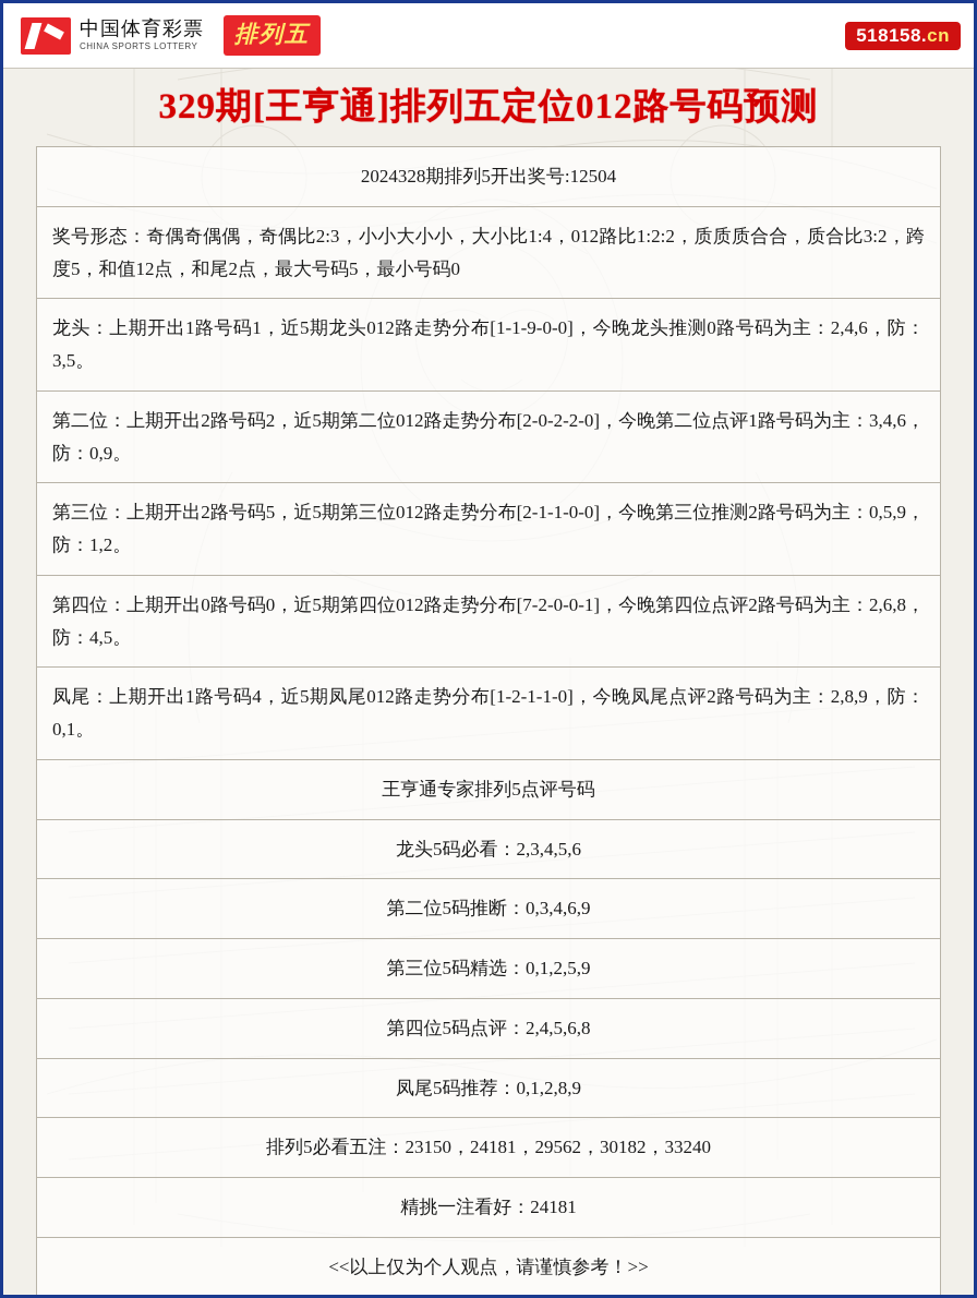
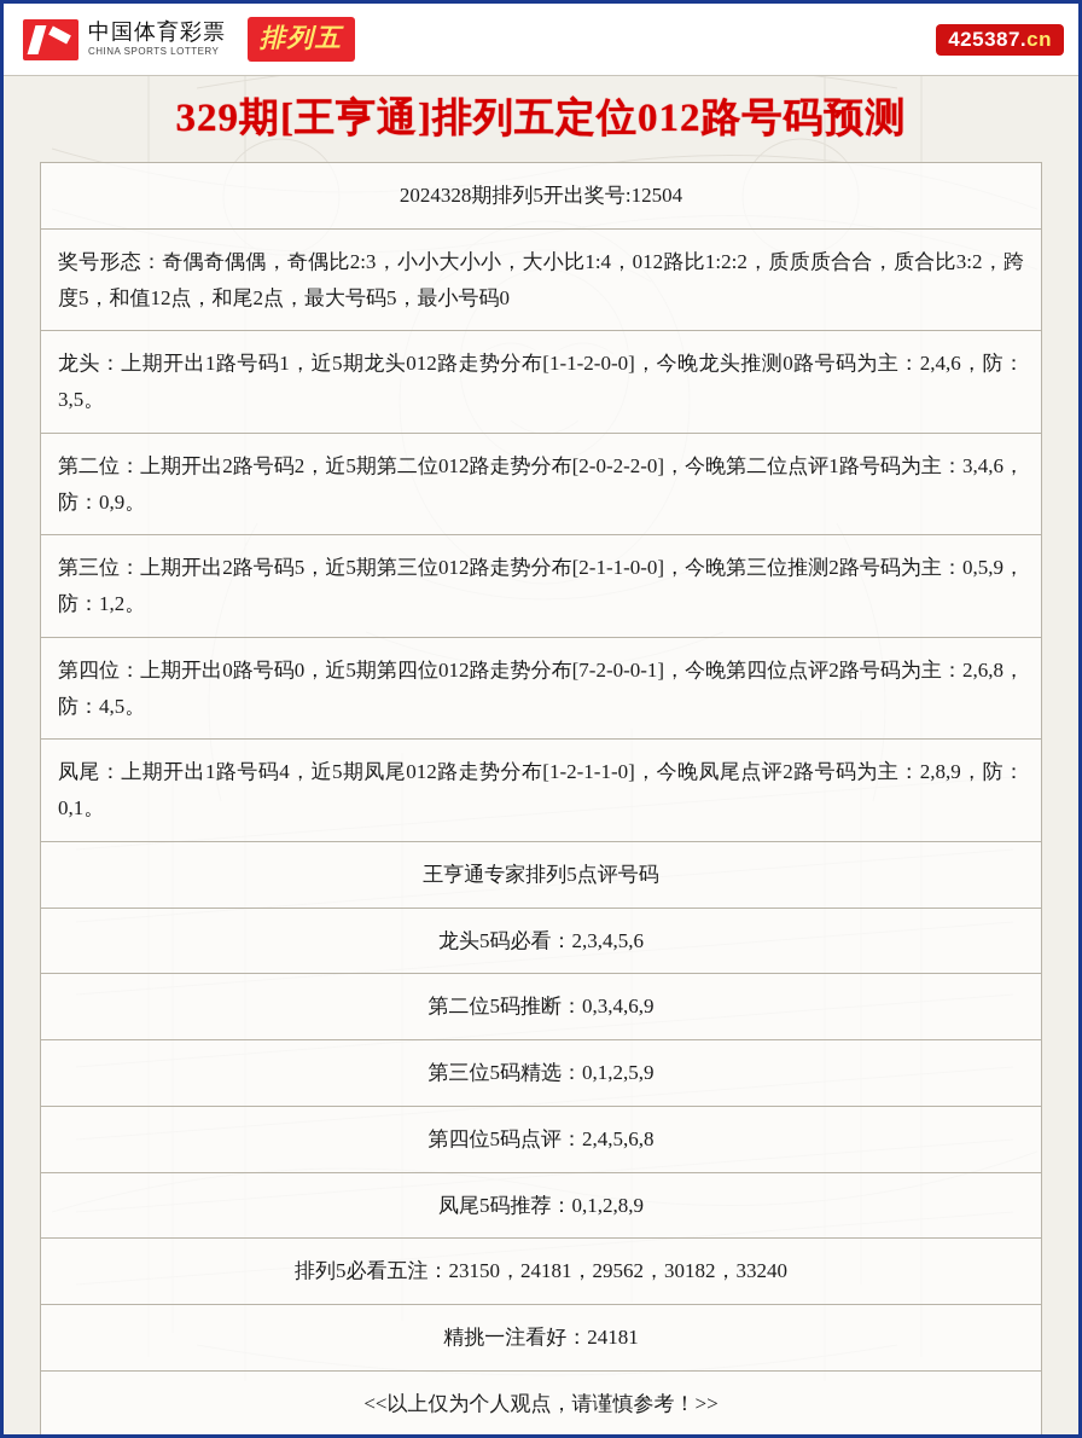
  中国体育彩票
  CHINA SPORTS LOTTERY
  排列五
- 518158.cn
+ 425387.cn
  329期[王亨通]排列五定位012路号码预测
  2024328期排列5开出奖号:12504
  奖号形态：奇偶奇偶偶，奇偶比2:3，小小大小小，大小比1:4，012路比1:2:2，质质质合合，质合比3:2，跨度5，和值12点，和尾2点，最大号码5，最小号码0
- 龙头：上期开出1路号码1，近5期龙头012路走势分布[1-1-9-0-0]，今晚龙头推测0路号码为主：2,4,6，防：3,5。
+ 龙头：上期开出1路号码1，近5期龙头012路走势分布[1-1-2-0-0]，今晚龙头推测0路号码为主：2,4,6，防：3,5。
  第二位：上期开出2路号码2，近5期第二位012路走势分布[2-0-2-2-0]，今晚第二位点评1路号码为主：3,4,6，防：0,9。
  第三位：上期开出2路号码5，近5期第三位012路走势分布[2-1-1-0-0]，今晚第三位推测2路号码为主：0,5,9，防：1,2。
  第四位：上期开出0路号码0，近5期第四位012路走势分布[7-2-0-0-1]，今晚第四位点评2路号码为主：2,6,8，防：4,5。
  凤尾：上期开出1路号码4，近5期凤尾012路走势分布[1-2-1-1-0]，今晚凤尾点评2路号码为主：2,8,9，防：0,1。
  王亨通专家排列5点评号码
  龙头5码必看：2,3,4,5,6
  第二位5码推断：0,3,4,6,9
  第三位5码精选：0,1,2,5,9
  第四位5码点评：2,4,5,6,8
  凤尾5码推荐：0,1,2,8,9
  排列5必看五注：23150，24181，29562，30182，33240
  精挑一注看好：24181
  <<以上仅为个人观点，请谨慎参考！>>
